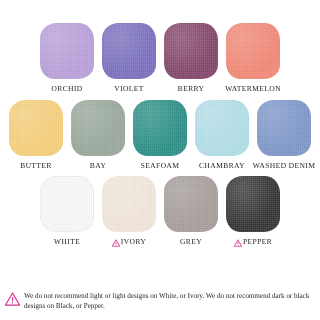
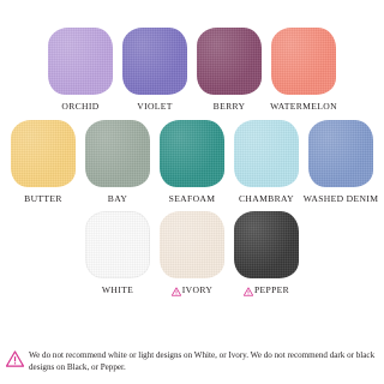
  ORCHID
  VIOLET
  BERRY
  WATERMELON
  BUTTER
  BAY
  SEAFOAM
  CHAMBRAY
  WASHED DENIM
  WHITE
  IVORY
- GREY
  PEPPER
- We do not recommend light or light designs on White, or Ivory. We do not recommend dark or black designs on Black, or Pepper.
+ We do not recommend white or light designs on White, or Ivory. We do not recommend dark or black designs on Black, or Pepper.
